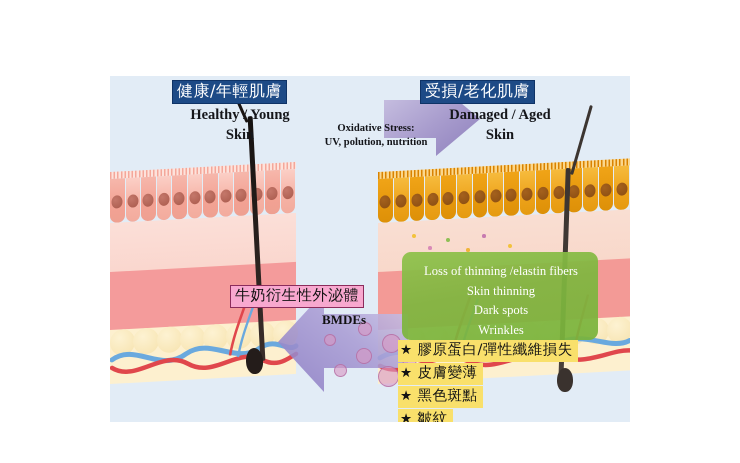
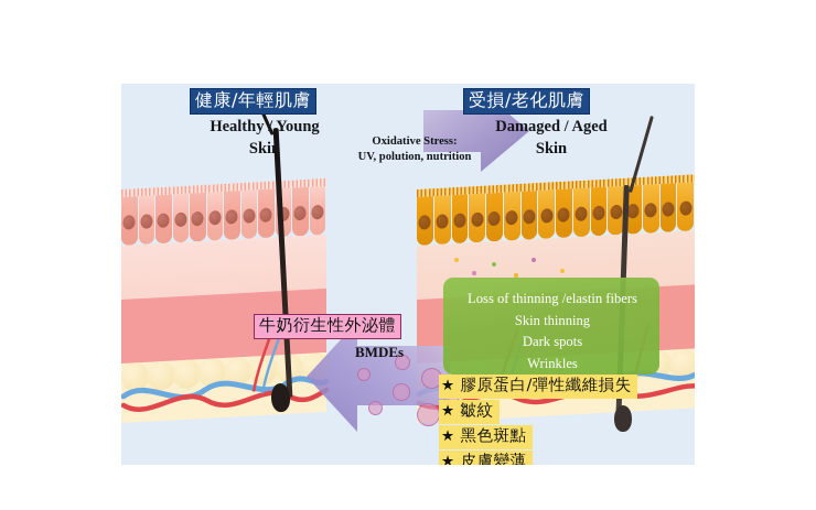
  Loss of thinning /elastin fibers
  Skin thinning
  Dark spots
  Wrinkles
  ★ 膠原蛋白/彈性纖維損失
- ★ 皮膚變薄
+ ★ 皺紋
  ★ 黑色斑點
- ★ 皺紋
+ ★ 皮膚變薄
  牛奶衍生性外泌體
  BMDEs
  健康/年輕肌膚
  Healthy / Young
  Skin
  受損/老化肌膚
  Damaged / Aged
  Skin
  Oxidative Stress:
  UV, polution, nutrition
